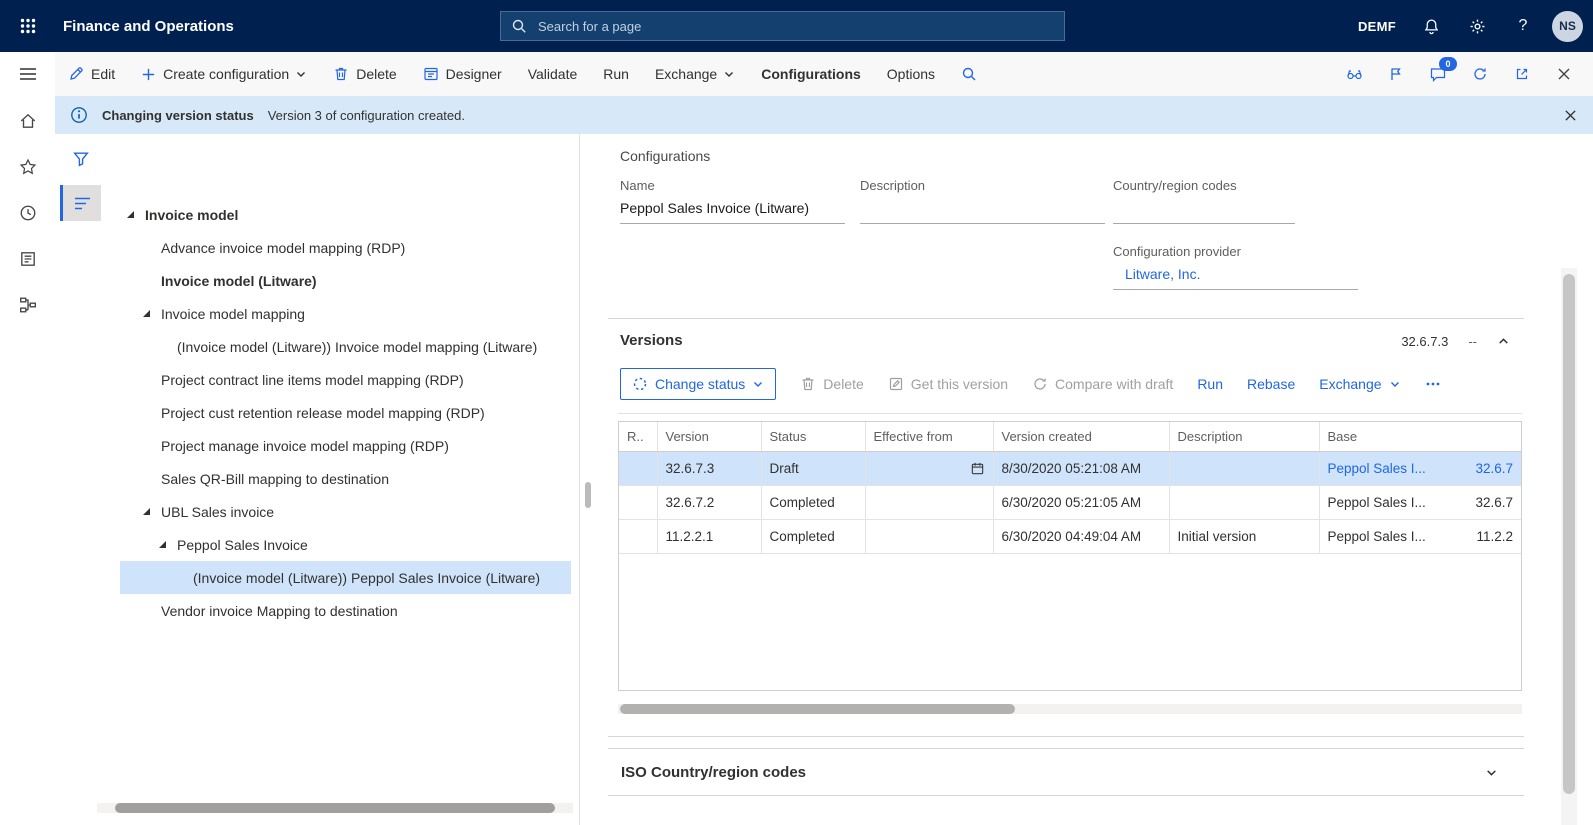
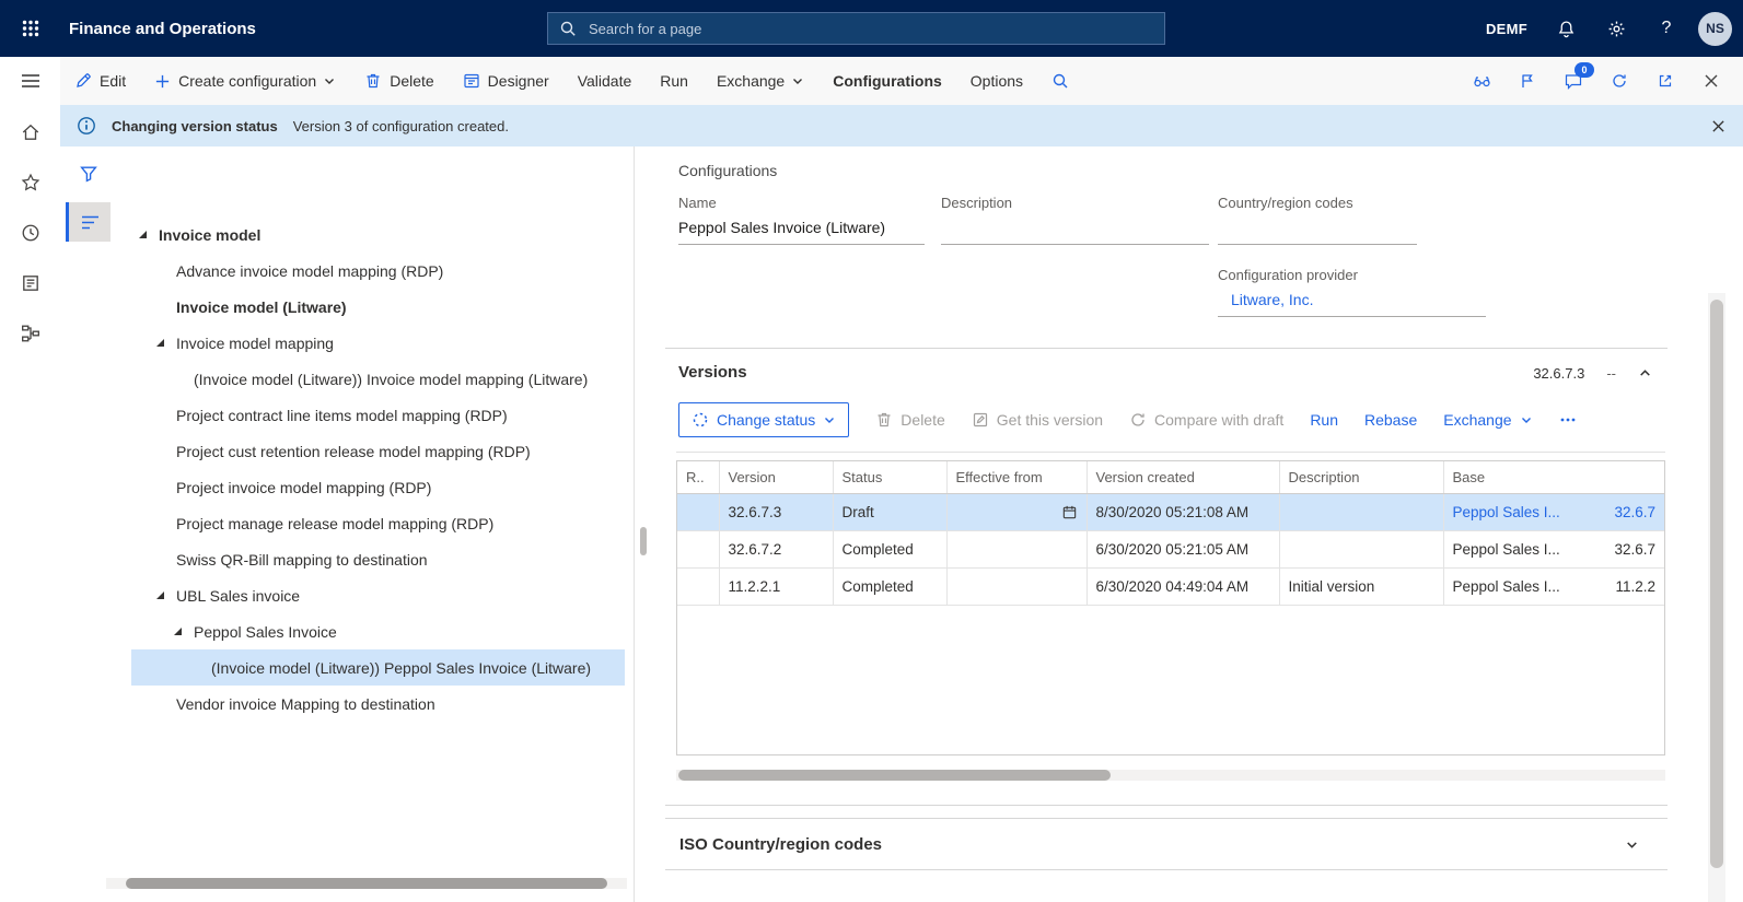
  Finance and Operations
  Search for a page
  DEMF
  ?
  NS
  Edit
  Create configuration
  Delete
  Designer
  Validate
  Run
  Exchange
  Configurations
  Options
  0
  Changing version status
  Version 3 of configuration created.
  Invoice model
  Advance invoice model mapping (RDP)
  Invoice model (Litware)
  Invoice model mapping
  (Invoice model (Litware)) Invoice model mapping (Litware)
  Project contract line items model mapping (RDP)
  Project cust retention release model mapping (RDP)
+ Project invoice model mapping (RDP)
- Project manage invoice model mapping (RDP)
+ Project manage release model mapping (RDP)
- Sales QR-Bill mapping to destination
+ Swiss QR-Bill mapping to destination
  UBL Sales invoice
  Peppol Sales Invoice
  (Invoice model (Litware)) Peppol Sales Invoice (Litware)
  Vendor invoice Mapping to destination
  Configurations
  Name
  Peppol Sales Invoice (Litware)
  Description
  Country/region codes
  Configuration provider
  Litware, Inc.
  Versions
  32.6.7.3
  --
  Change status
  Delete
  Get this version
  Compare with draft
  Run
  Rebase
  Exchange
  R..	Version	Status	Effective from	Version created	Description	Base
  	32.6.7.3	Draft		8/30/2020 05:21:08 AM		Peppol Sales I... 32.6.7
  	32.6.7.2	Completed		6/30/2020 05:21:05 AM		Peppol Sales I... 32.6.7
  	11.2.2.1	Completed		6/30/2020 04:49:04 AM	Initial version	Peppol Sales I... 11.2.2
  ISO Country/region codes
